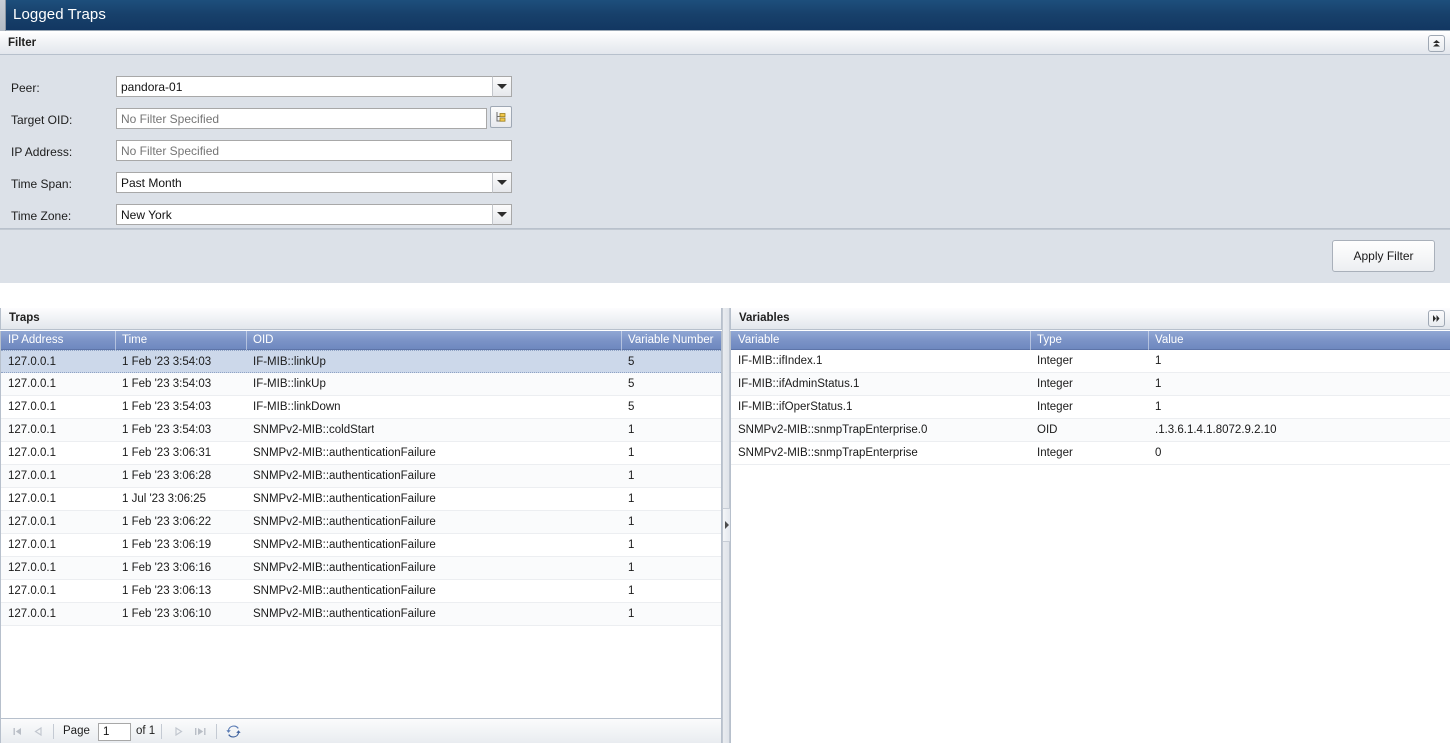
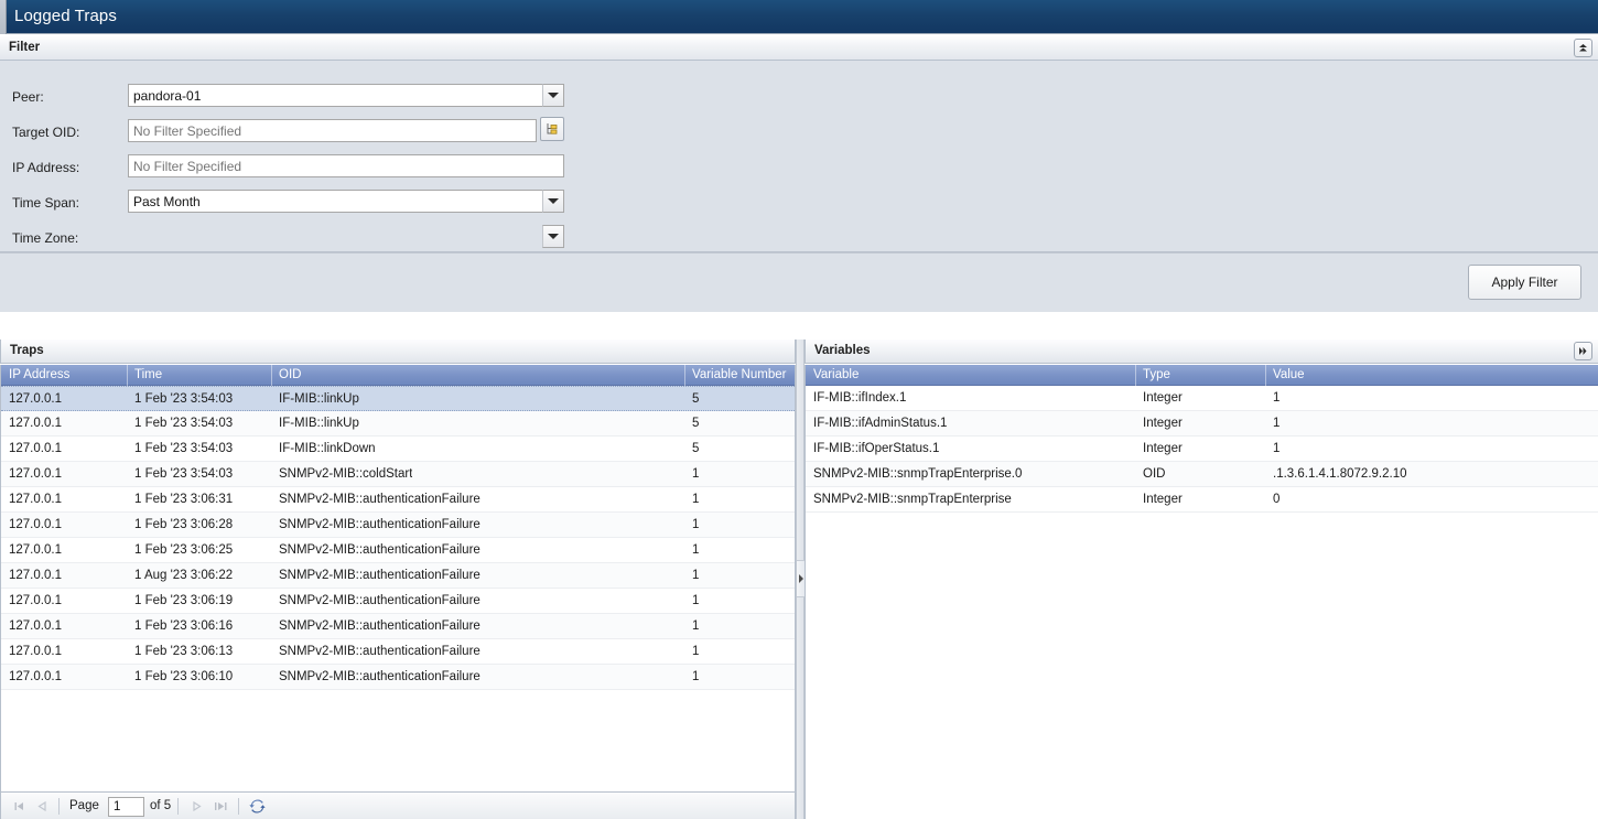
  Logged Traps
  Filter
  Peer:
  pandora-01
  Target OID:
  No Filter Specified
  IP Address:
  No Filter Specified
  Time Span:
  Past Month
  Time Zone:
- New York
  Apply Filter
  Traps
  IP Address
  Time
  OID
  Variable Number
  127.0.0.1
  1 Feb '23 3:54:03
  IF-MIB::linkUp
  5
  127.0.0.1
  1 Feb '23 3:54:03
  IF-MIB::linkUp
  5
  127.0.0.1
  1 Feb '23 3:54:03
  IF-MIB::linkDown
  5
  127.0.0.1
  1 Feb '23 3:54:03
  SNMPv2-MIB::coldStart
  1
  127.0.0.1
  1 Feb '23 3:06:31
  SNMPv2-MIB::authenticationFailure
  1
  127.0.0.1
  1 Feb '23 3:06:28
  SNMPv2-MIB::authenticationFailure
  1
  127.0.0.1
- 1 Jul '23 3:06:25
+ 1 Feb '23 3:06:25
  SNMPv2-MIB::authenticationFailure
  1
  127.0.0.1
- 1 Feb '23 3:06:22
+ 1 Aug '23 3:06:22
  SNMPv2-MIB::authenticationFailure
  1
  127.0.0.1
  1 Feb '23 3:06:19
  SNMPv2-MIB::authenticationFailure
  1
  127.0.0.1
  1 Feb '23 3:06:16
  SNMPv2-MIB::authenticationFailure
  1
  127.0.0.1
  1 Feb '23 3:06:13
  SNMPv2-MIB::authenticationFailure
  1
  127.0.0.1
  1 Feb '23 3:06:10
  SNMPv2-MIB::authenticationFailure
  1
  Page
  1
- of 1
+ of 5
  Variables
  Variable
  Type
  Value
  IF-MIB::ifIndex.1
  Integer
  1
  IF-MIB::ifAdminStatus.1
  Integer
  1
  IF-MIB::ifOperStatus.1
  Integer
  1
  SNMPv2-MIB::snmpTrapEnterprise.0
  OID
  .1.3.6.1.4.1.8072.9.2.10
  SNMPv2-MIB::snmpTrapEnterprise
  Integer
  0
